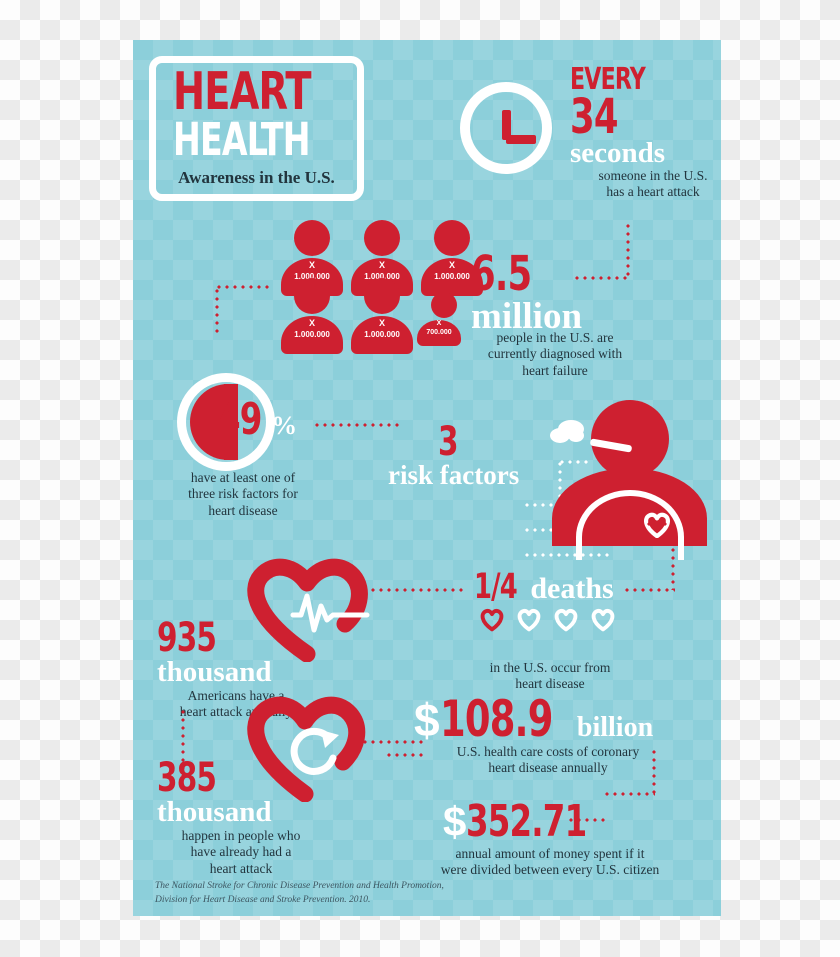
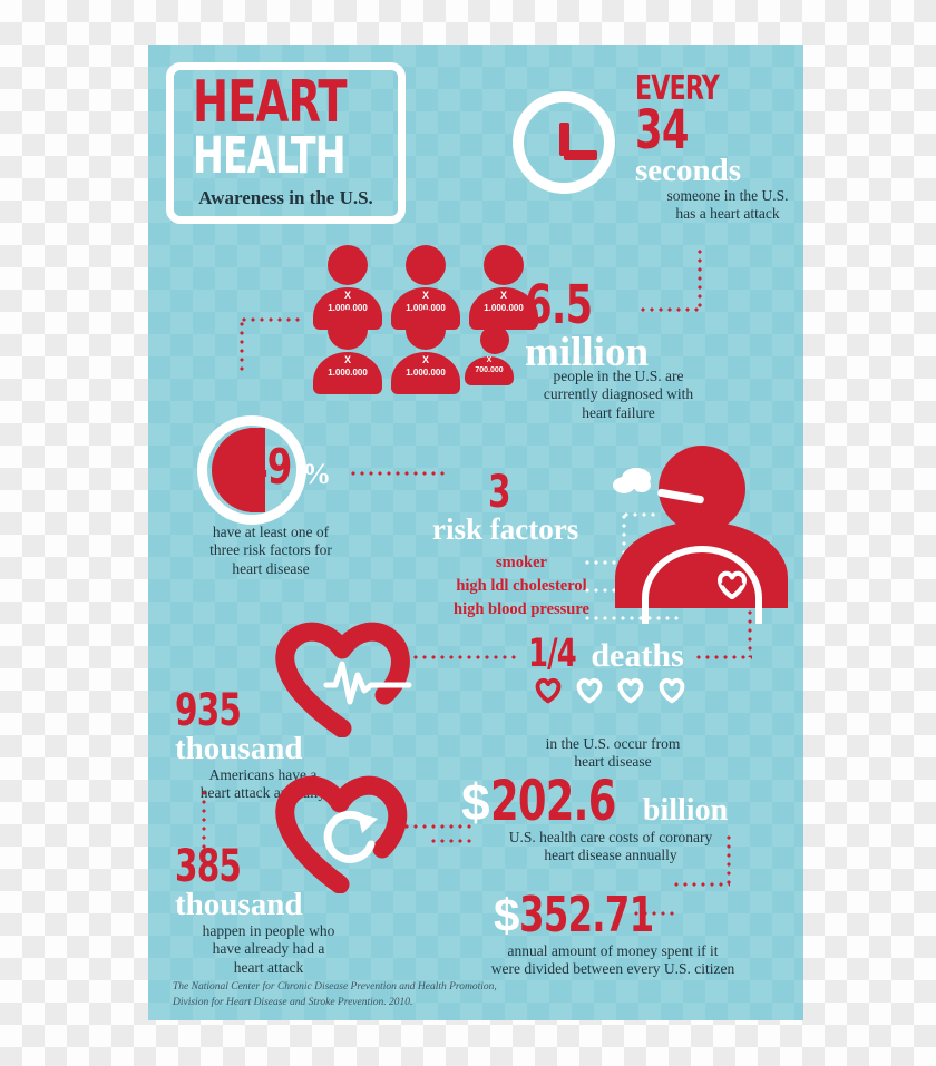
  HEART
  HEALTH
  Awareness in the U.S.
  EVERY 34
  seconds
  someone in the U.S.
  has a heart attack
  X
  1.000.000
  X
  1.000.000
  X
  1.000.000
  X
  1.000.000
  X
  1.000.000
  6.5
  million
  people in the U.S. are
  currently diagnosed with
  heart failure
  49 %
  have at least one of
  three risk factors for
  heart disease
  3
  risk factors
+ smoker
+ high ldl cholesterol
+ high blood pressure
  935
  thousand
  Americans have a
  1/4 deaths
  in the U.S. occur from
  heart disease
  385
  thousand
  happen in people who
  have already had a
  heart attack
- $108.9 billion
+ $202.6 billion
  U.S. health care costs of coronary
  heart disease annually
  $352.7
  annual amount of money spent if it
  were divided between every U.S. citizen
- The National Stroke for Chronic Disease Prevention and Health Promotion, Division for Heart Disease and Stroke Prevention. 2010.
+ The National Center for Chronic Disease Prevention and Health Promotion, Division for Heart Disease and Stroke Prevention. 2010.
